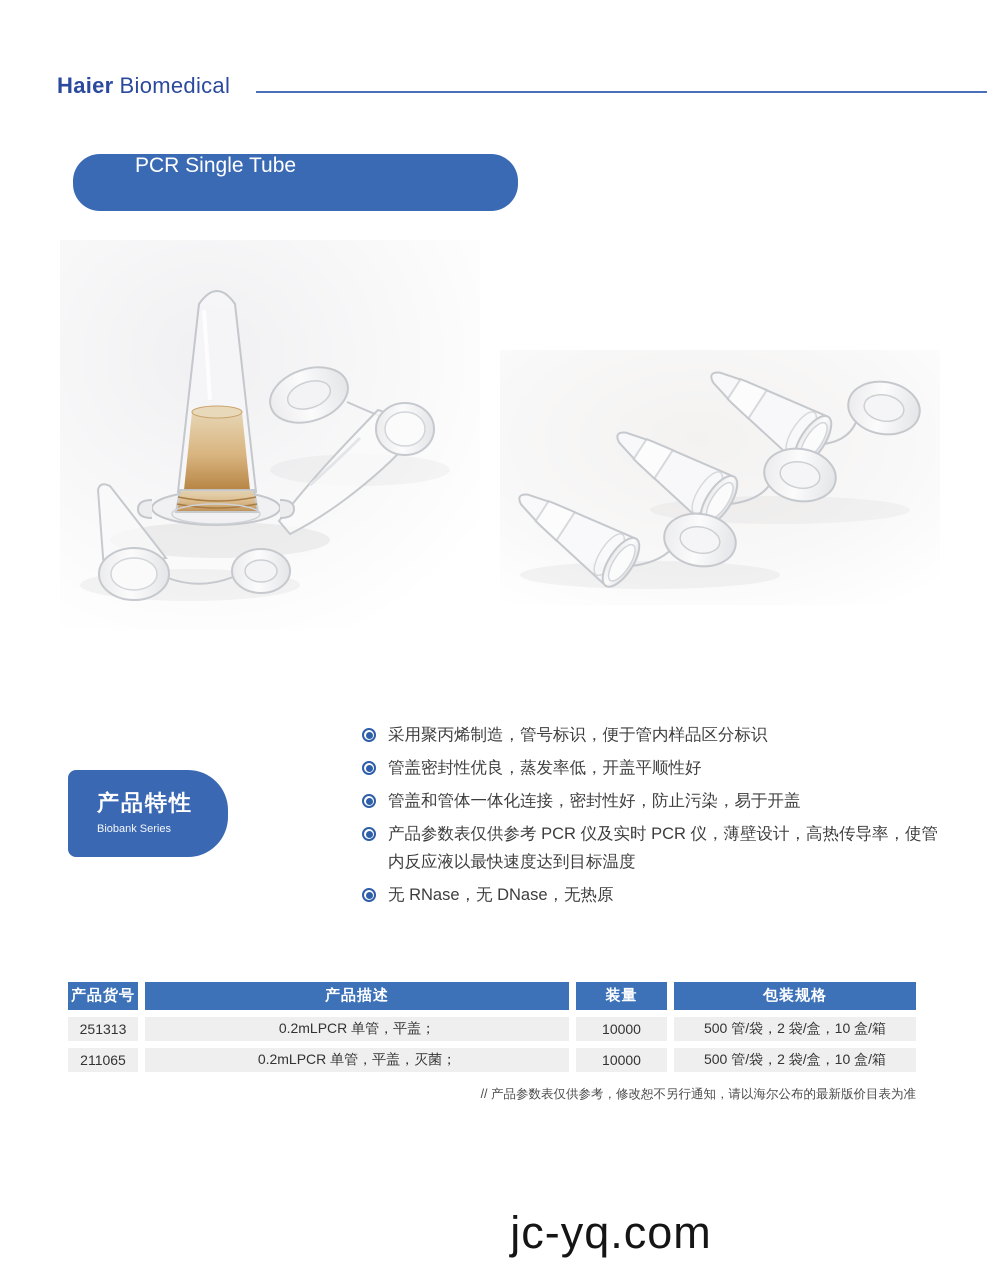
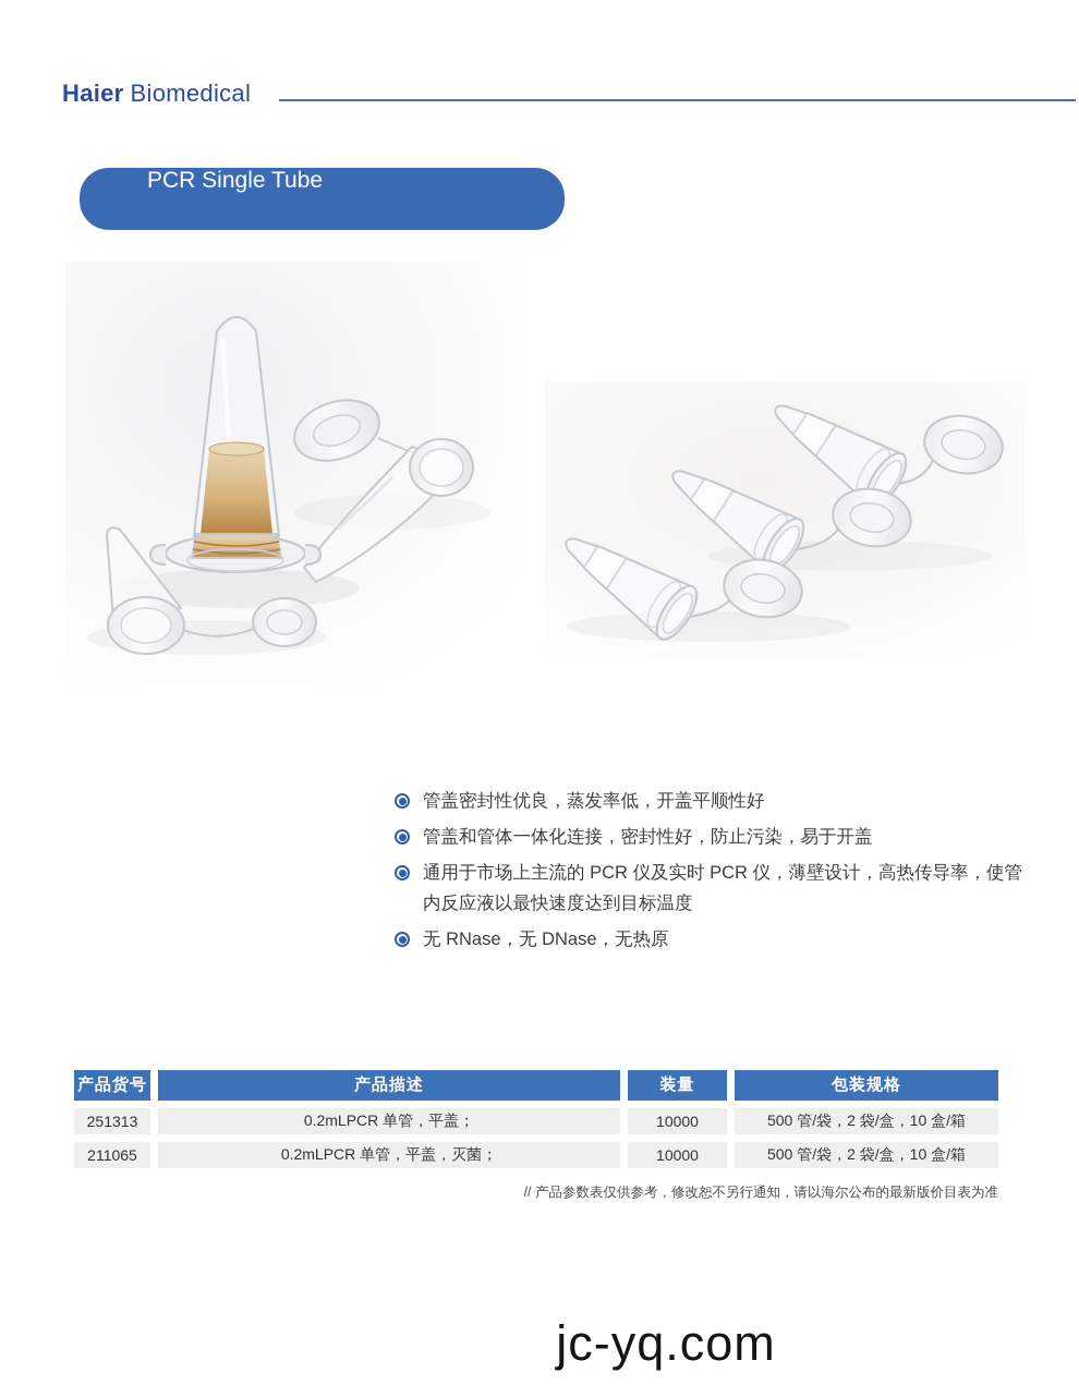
  Haier Biomedical
  PCR Single Tube
- 产品特性
- Biobank Series
- 采用聚丙烯制造，管号标识，便于管内样品区分标识
  管盖密封性优良，蒸发率低，开盖平顺性好
  管盖和管体一体化连接，密封性好，防止污染，易于开盖
- 产品参数表仅供参考 PCR 仪及实时 PCR 仪，薄壁设计，高热传导率，使管内反应液以最快速度达到目标温度
+ 通用于市场上主流的 PCR 仪及实时 PCR 仪，薄壁设计，高热传导率，使管内反应液以最快速度达到目标温度
  无 RNase，无 DNase，无热原
  产品货号
  产品描述
  装量
  包装规格
  251313
  0.2mLPCR 单管，平盖；
  10000
  500 管/袋，2 袋/盒，10 盒/箱
  211065
  0.2mLPCR 单管，平盖，灭菌；
  10000
  500 管/袋，2 袋/盒，10 盒/箱
  // 产品参数表仅供参考，修改恕不另行通知，请以海尔公布的最新版价目表为准
  jc-yq.com
